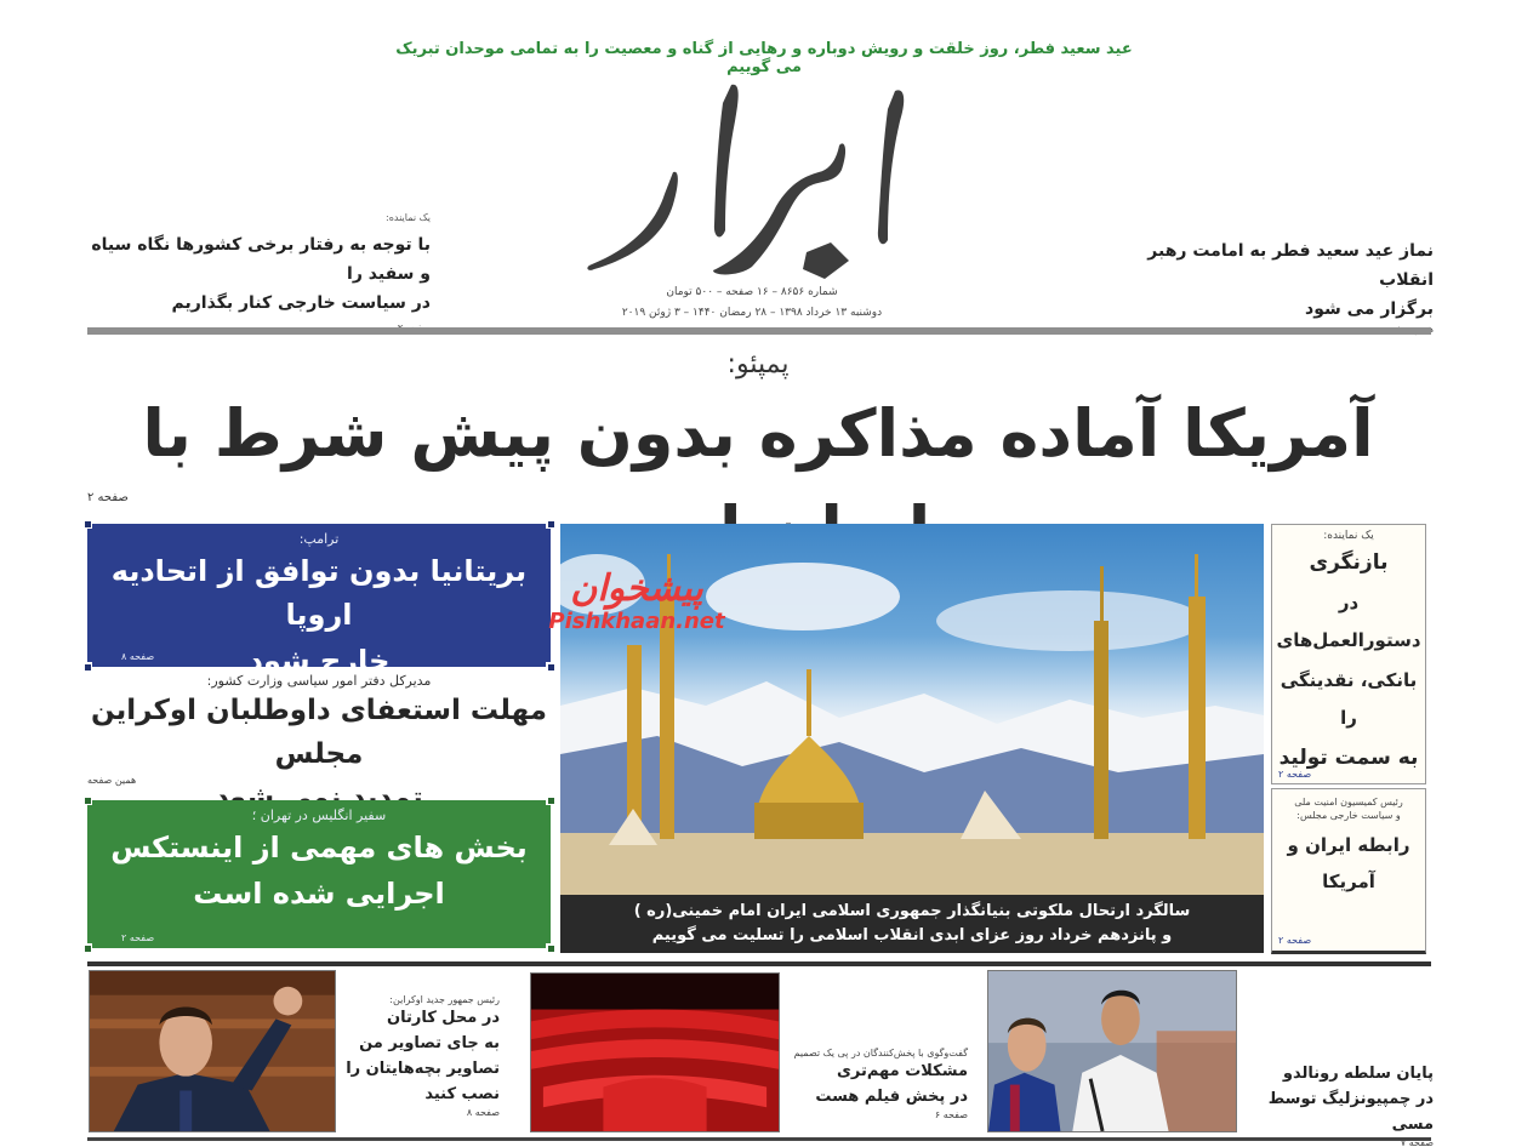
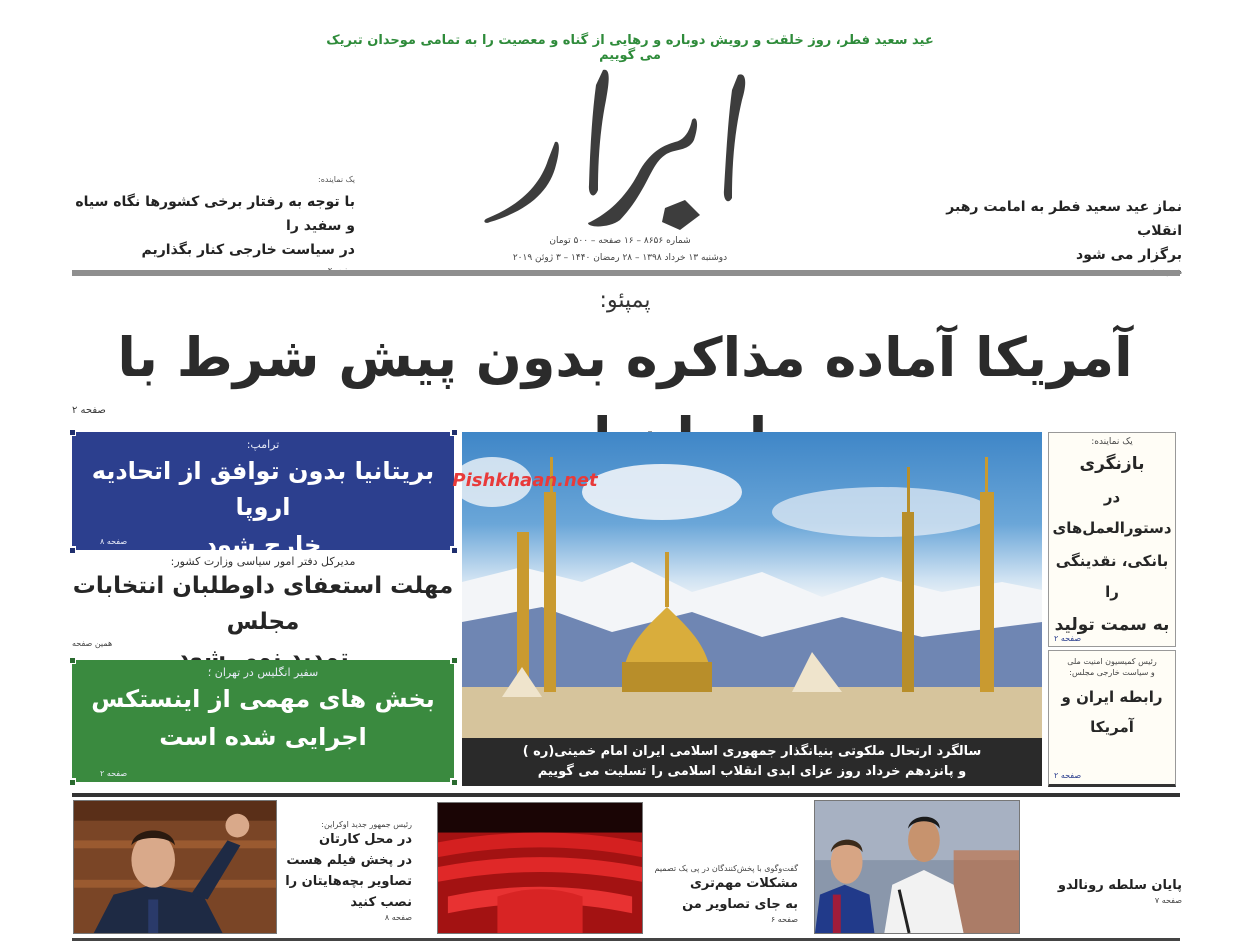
  عید سعید فطر، روز خلقت و رویش دوباره و رهایی از گناه و معصیت را به تمامی موحدان تبریک می گوییم
  شماره ۸۶۵۶ – ۱۶ صفحه – ۵۰۰ تومان
  دوشنبه ۱۳ خرداد ۱۳۹۸ – ۲۸ رمضان ۱۴۴۰ – ۳ ژوئن ۲۰۱۹
  یک نماینده:
  با توجه به رفتار برخی کشورها نگاه سیاه و سفید را
  در سیاست خارجی کنار بگذاریم
  نماز عید سعید فطر به امامت رهبر انقلاب
  برگزار می شود
  پمپئو:
  آمریکا آماده مذاکره بدون پیش شرط با
  صفحه ۲
  ترامپ:
  بریتانیا بدون توافق از اتحادیه اروپا
  خارج شود
  صفحه ۸
  مدیرکل دفتر امور سیاسی وزارت کشور:
- مهلت استعفای داوطلبان اوکراین مجلس
+ مهلت استعفای داوطلبان انتخابات مجلس
  تمدید نمی شود
  همین صفحه
  سفیر انگلیس در تهران ؛
  بخش های مهمی از اینستکس
  اجرایی شده است
  صفحه ۲
- پیشخوان
  Pishkhaan.net
  سالگرد ارتحال ملکوتی بنیانگذار جمهوری اسلامی ایران امام خمینی(ره )
  و پانزدهم خرداد روز عزای ابدی انقلاب اسلامی را تسلیت می گوییم
  یک نماینده:
  بازنگری
  در دستورالعمل‌های
  بانکی، نقدینگی را
  به سمت تولید
  صفحه ۲
  رئیس کمیسیون امنیت ملی
  و سیاست خارجی مجلس:
  رابطه ایران و آمریکا
  صفحه ۲
  رئیس جمهور جدید اوکراین:
  در محل کارتان
- به جای تصاویر من
+ در پخش فیلم هست
  تصاویر بچه‌هایتان را
  نصب کنید
  صفحه ۸
  گفت‌وگوی با پخش‌کنندگان در پی یک تصمیم
  مشکلات مهم‌تری
- در پخش فیلم هست
+ به جای تصاویر من
  صفحه ۶
  پایان سلطه رونالدو
- در چمپیونزلیگ توسط مسی
  صفحه ۷
